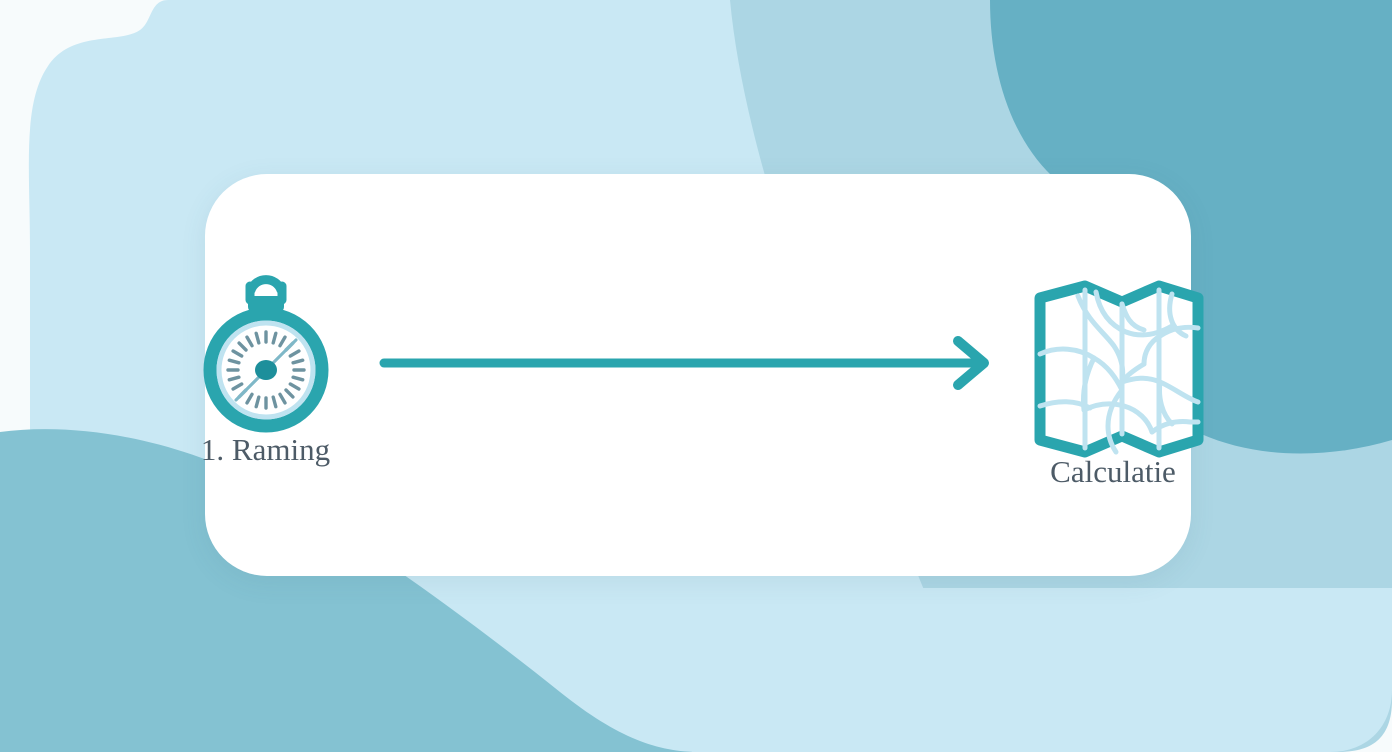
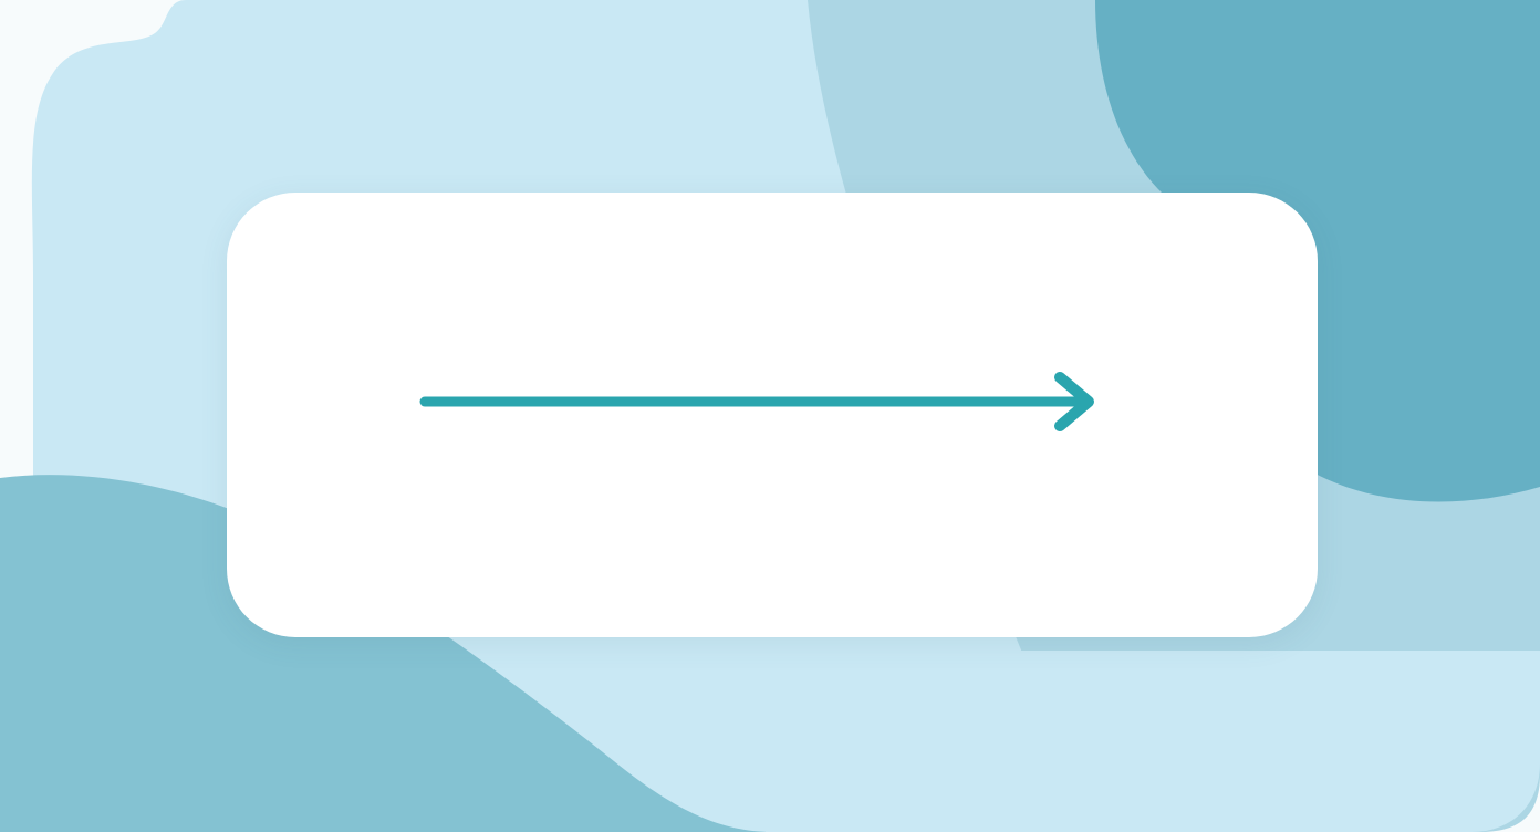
- 1. Raming
- Calculatie
